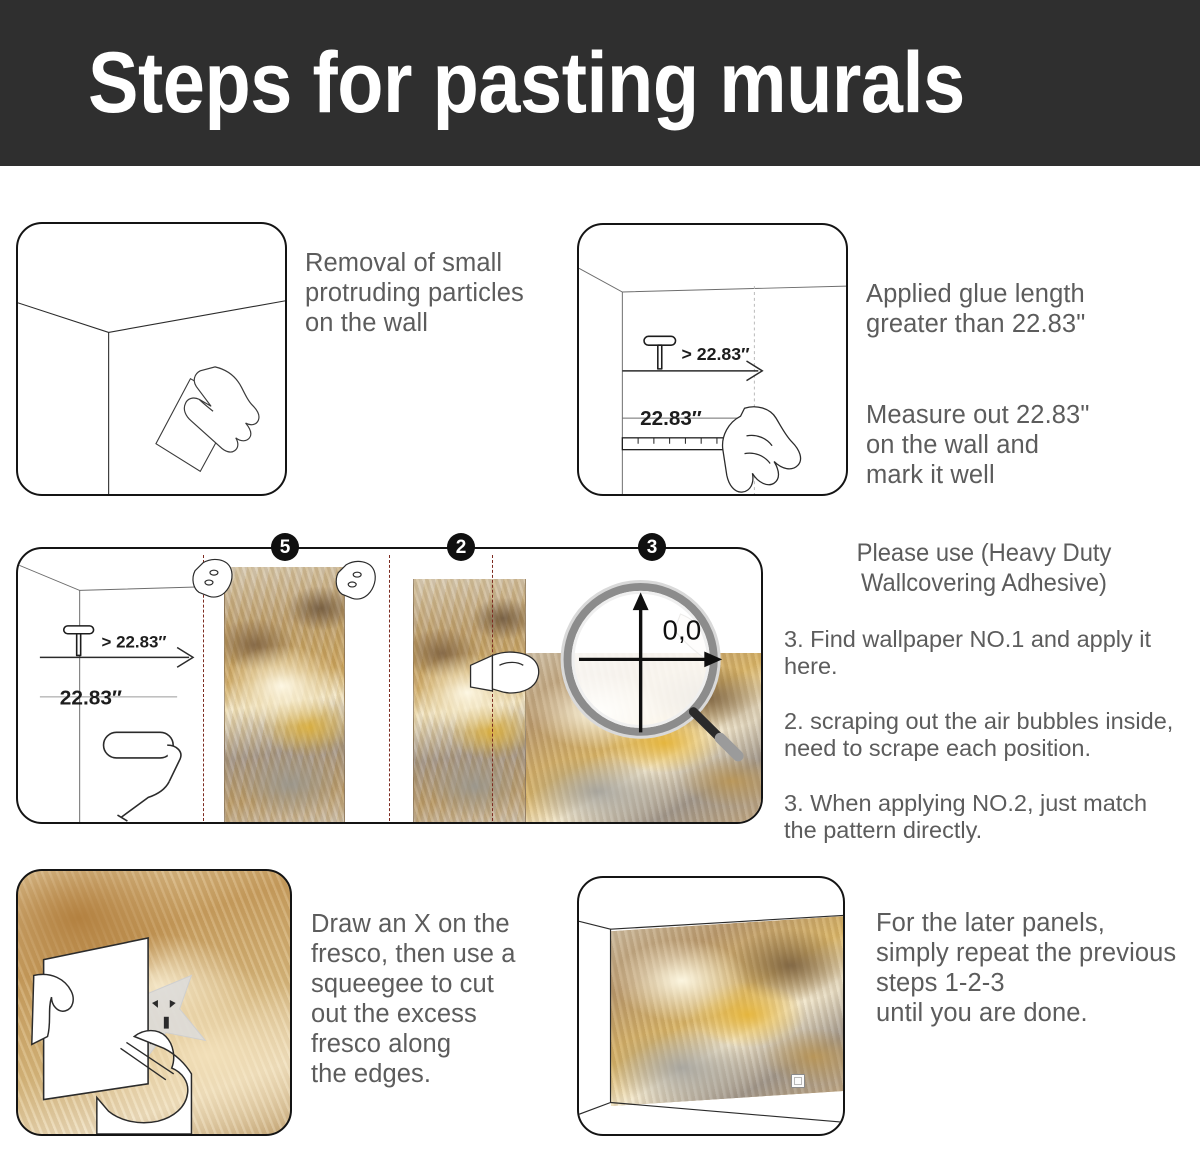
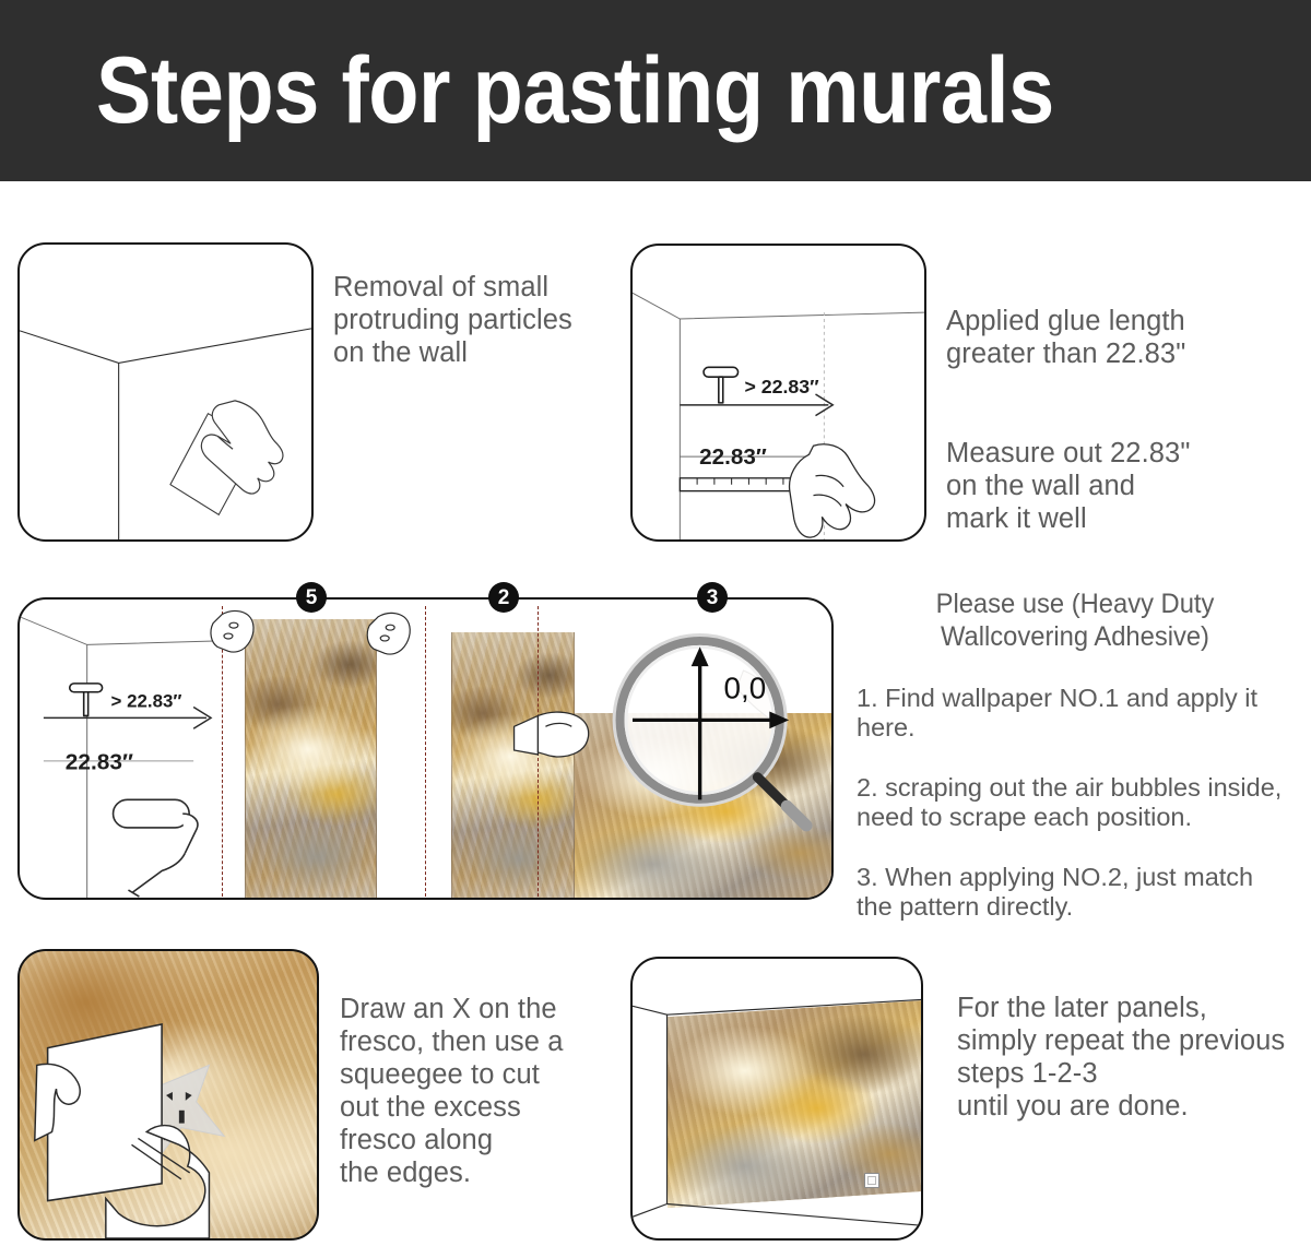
  Steps for pasting murals
  Removal of small
  protruding particles
  on the wall
  > 22.83″
  22.83″
  Applied glue length
  greater than 22.83"
  Measure out 22.83"
  on the wall and
  mark it well
  > 22.83″
  22.83″
  0,0
  5
  2
  3
  Please use (Heavy Duty Wallcovering Adhesive)
- 3. Find wallpaper NO.1 and apply it here.
+ 1. Find wallpaper NO.1 and apply it here.
  2. scraping out the air bubbles inside,
  need to scrape each position.
  3. When applying NO.2, just match
  the pattern directly.
  Draw an X on the
  fresco, then use a
  squeegee to cut
  out the excess
  fresco along
  the edges.
  For the later panels,
  simply repeat the previous
  steps 1-2-3
  until you are done.
